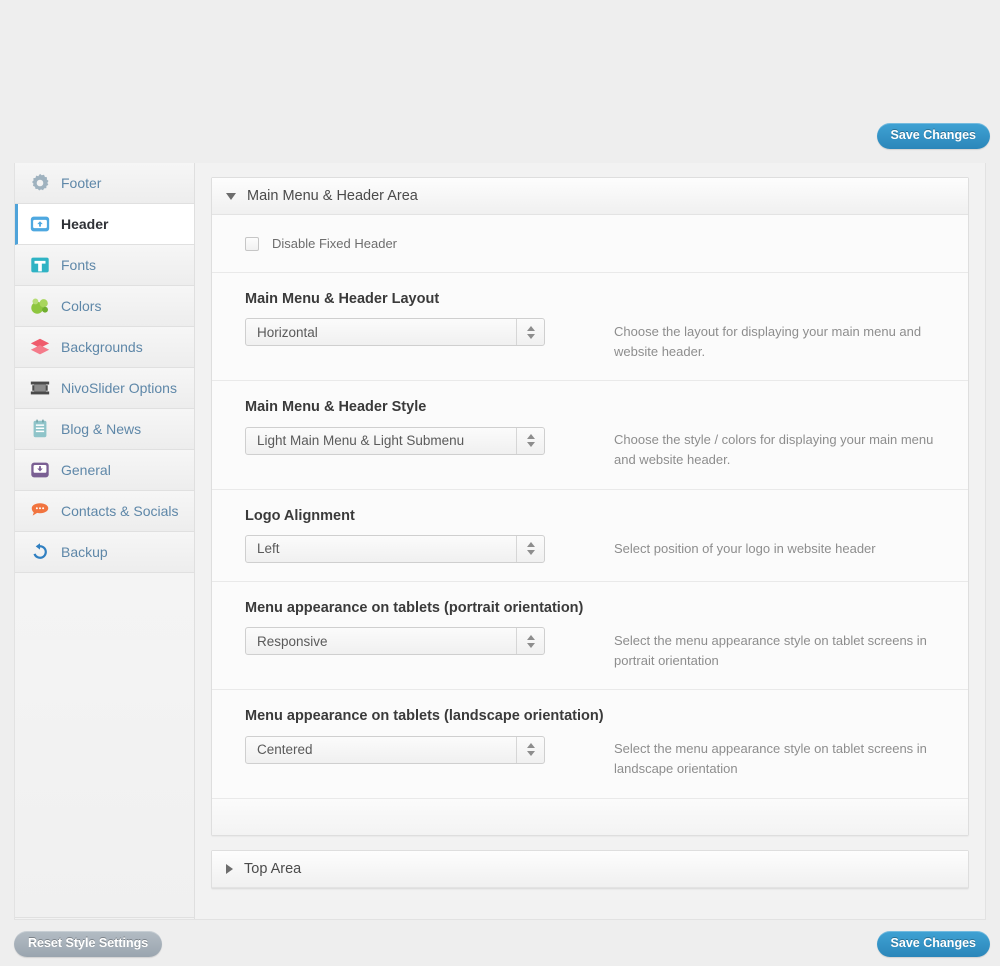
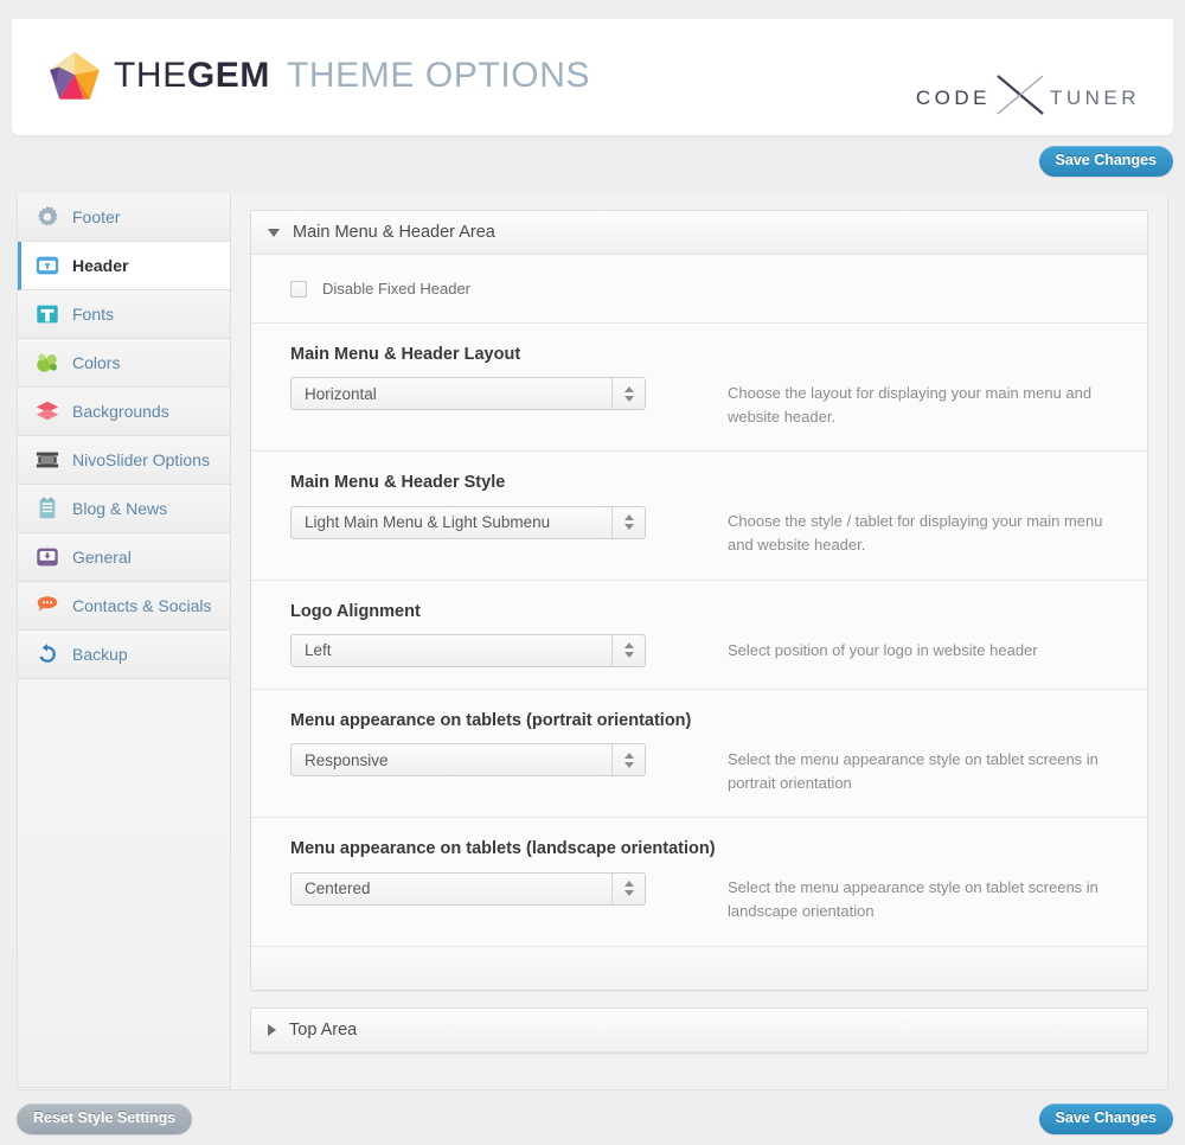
+ THEGEM THEME OPTIONS
+ CODE
+ TUNER
  Save Changes
  Footer
  Header
  Fonts
  Colors
  Backgrounds
  NivoSlider Options
  Blog & News
  General
  Contacts & Socials
  Backup
  Main Menu & Header Area
  Disable Fixed Header
  Main Menu & Header Layout
  Horizontal
  Choose the layout for displaying your main menu and website header.
  Main Menu & Header Style
  Light Main Menu & Light Submenu
- Choose the style / colors for displaying your main menu and website header.
+ Choose the style / tablet for displaying your main menu and website header.
  Logo Alignment
  Left
  Select position of your logo in website header
  Menu appearance on tablets (portrait orientation)
  Responsive
  Select the menu appearance style on tablet screens in portrait orientation
  Menu appearance on tablets (landscape orientation)
  Centered
  Select the menu appearance style on tablet screens in landscape orientation
  Top Area
  Reset Style Settings
  Save Changes
